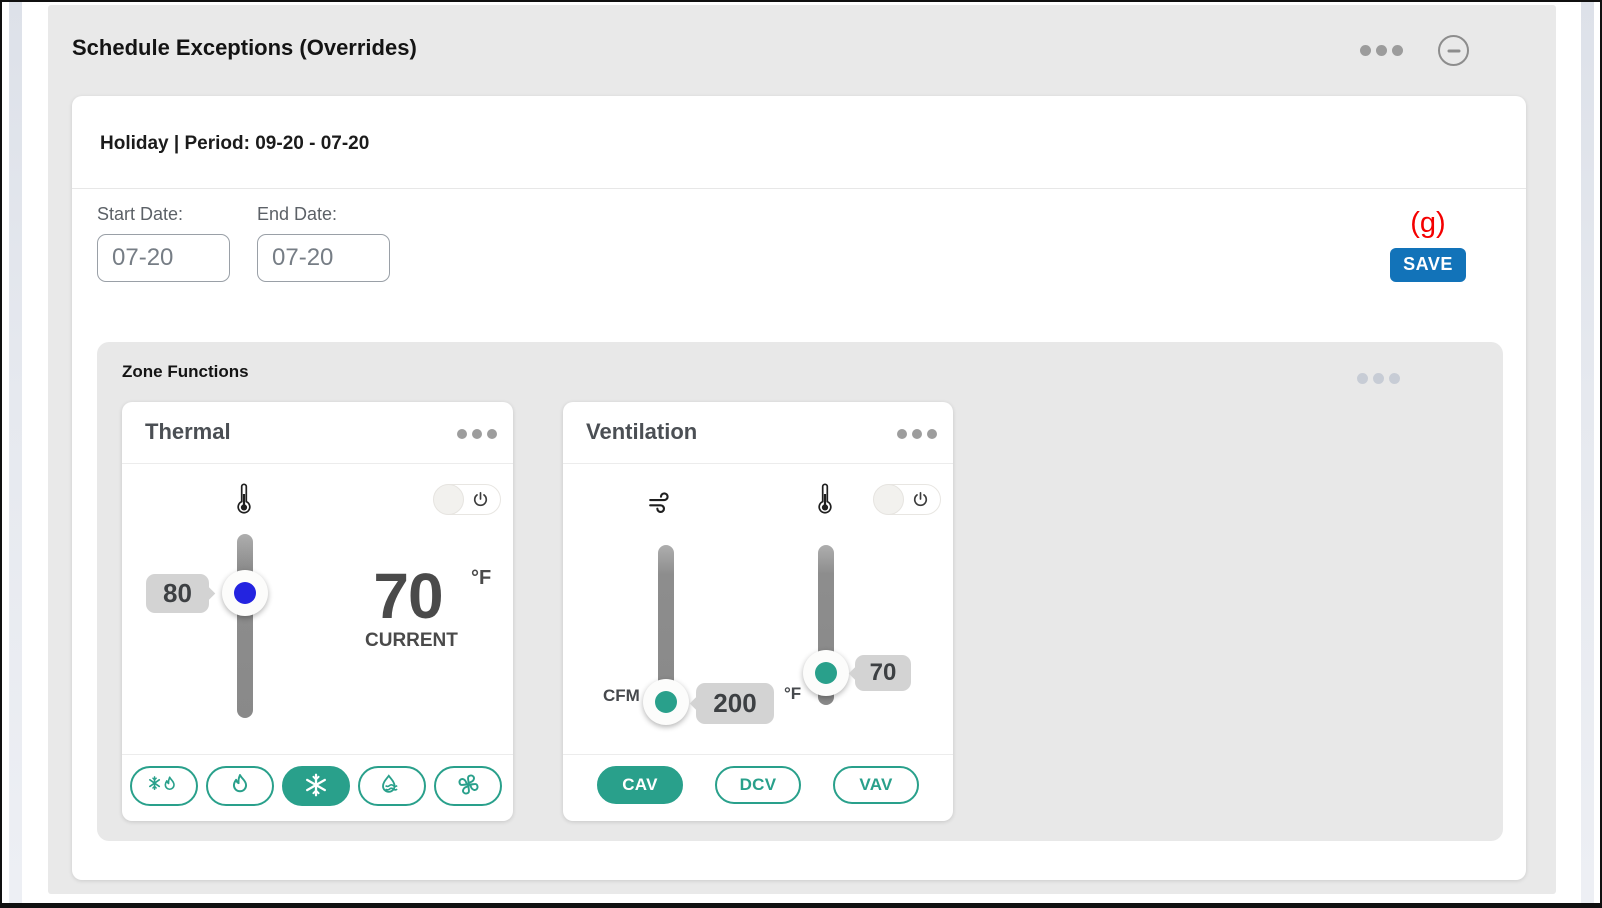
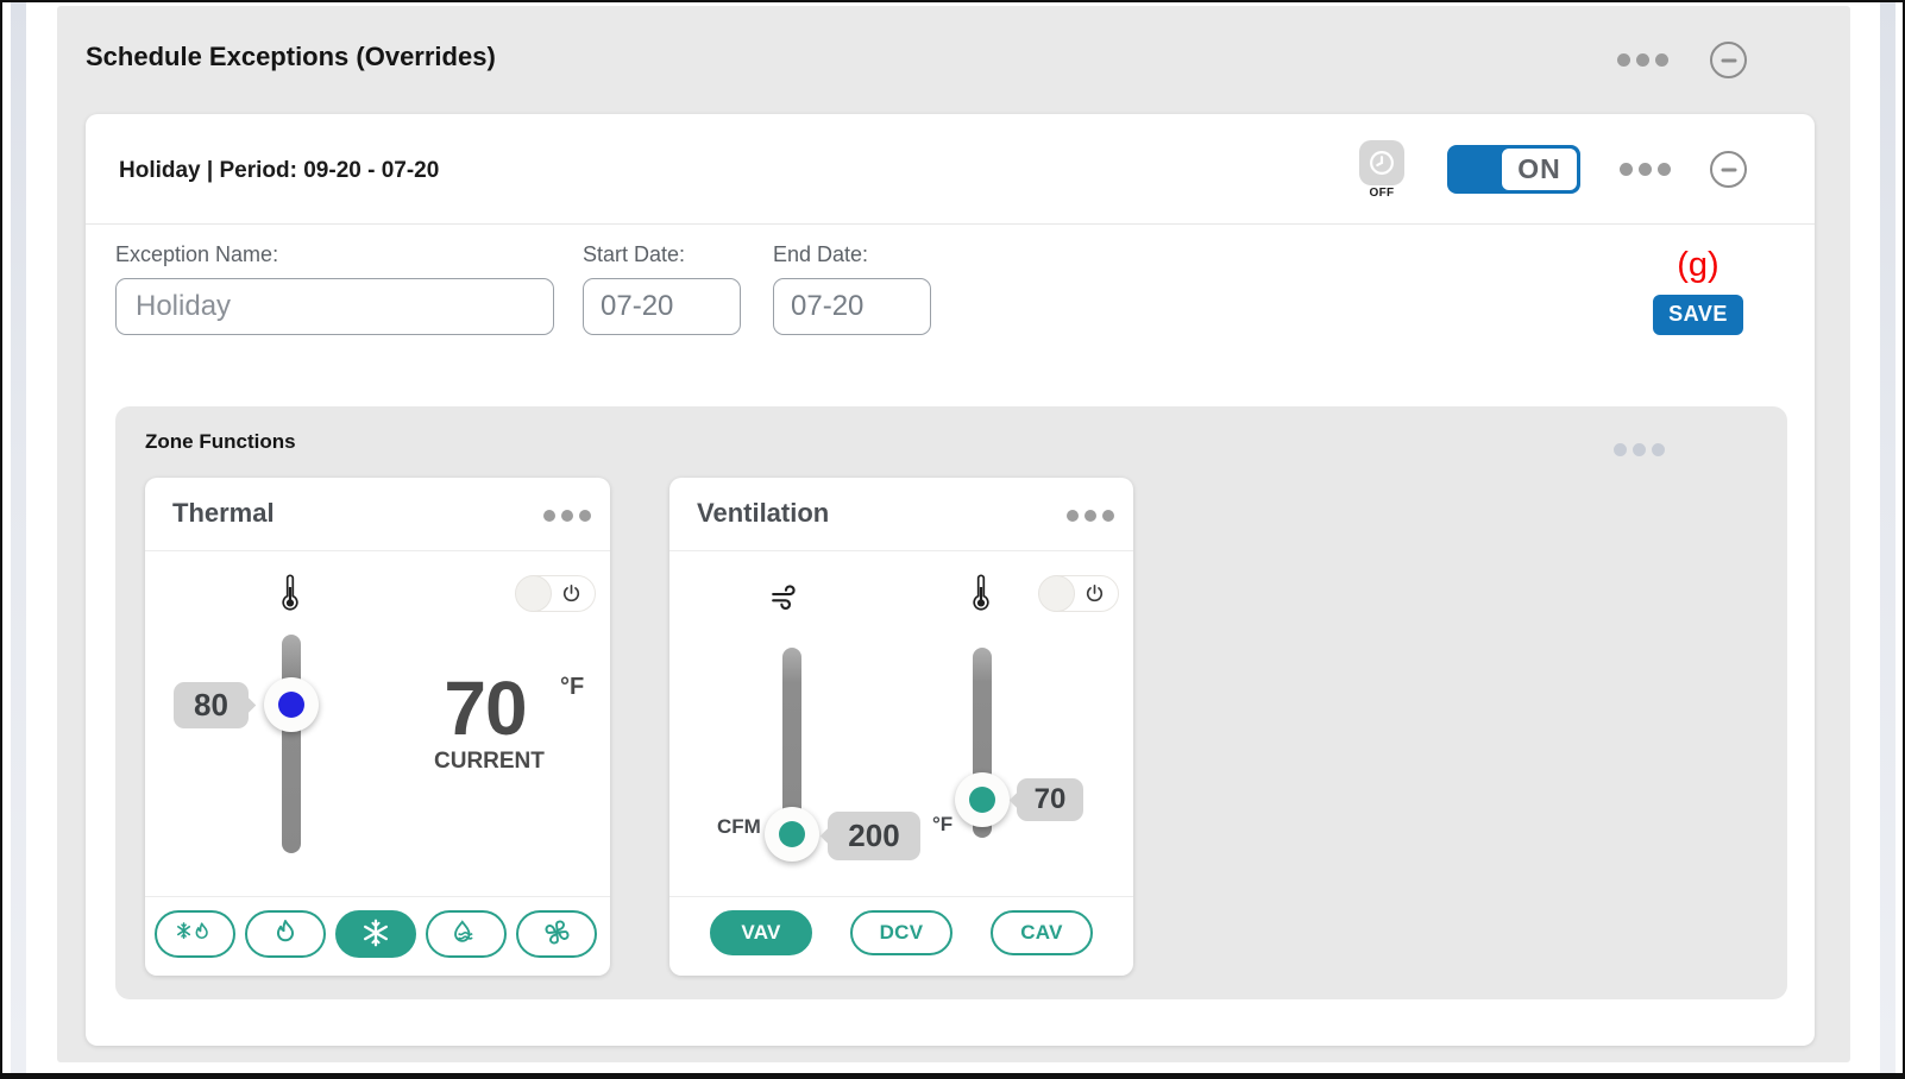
  Schedule Exceptions (Overrides)
  Holiday | Period: 09-20 - 07-20
+ OFF
+ ON
+ Exception Name:
+ Holiday
  Start Date:
  07-20
  End Date:
  07-20
  (g)
  SAVE
  Zone Functions
  Thermal
  80
  70
  °F
  CURREN
  Ventilation
  CFM
  200
  °F
  70
- CAV
+ VAV
  DCV
- VAV
+ CAV
